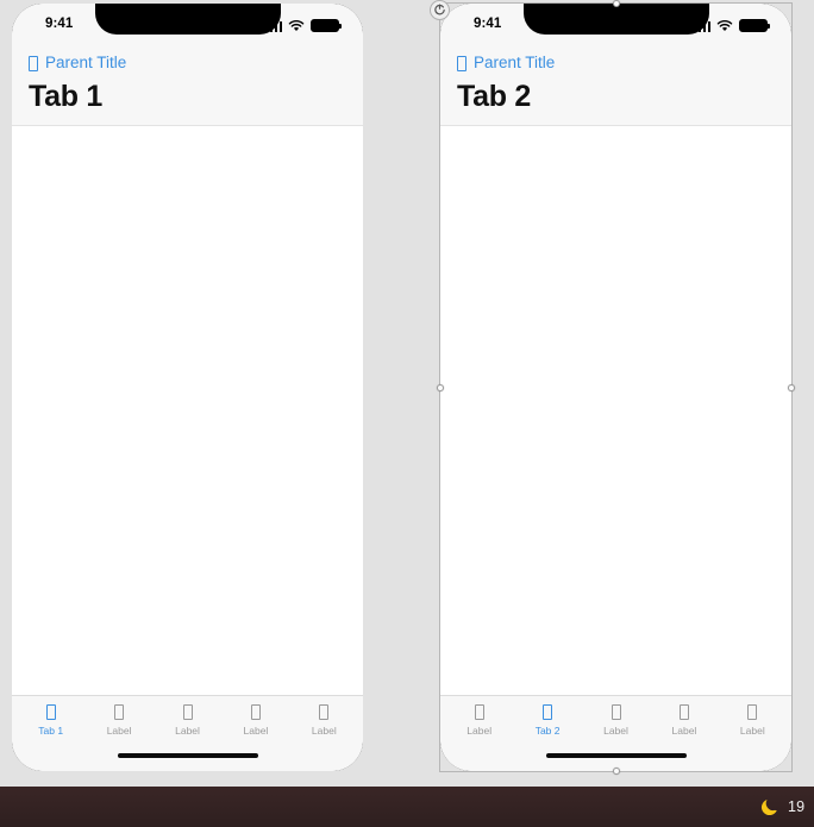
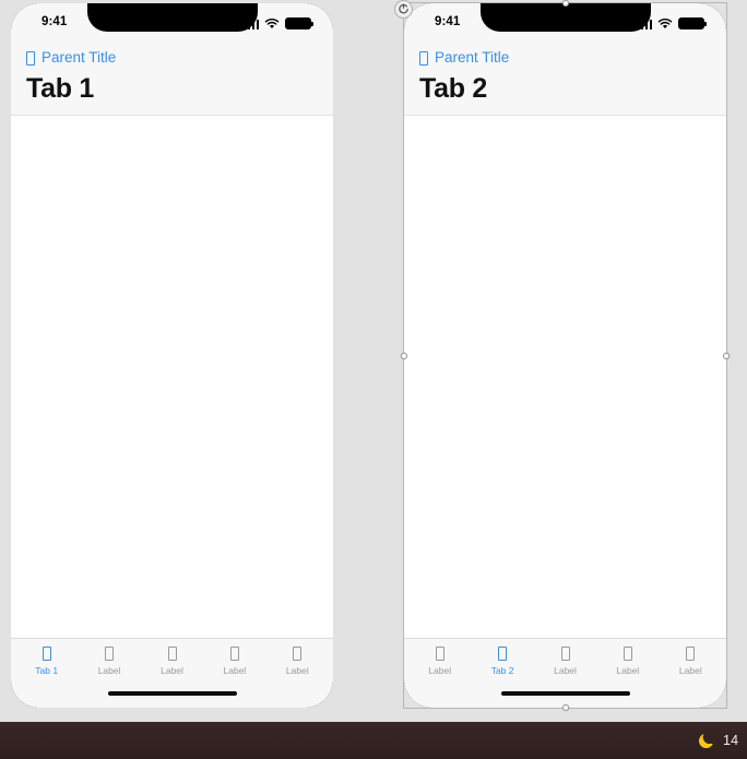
  9:41
  Parent Title
  Tab 1
  Tab 1
  Label
  Label
  Label
  Label
  9:41
  Parent Title
  Tab 2
  Label
  Tab 2
  Label
  Label
  Label
- 19
+ 14
